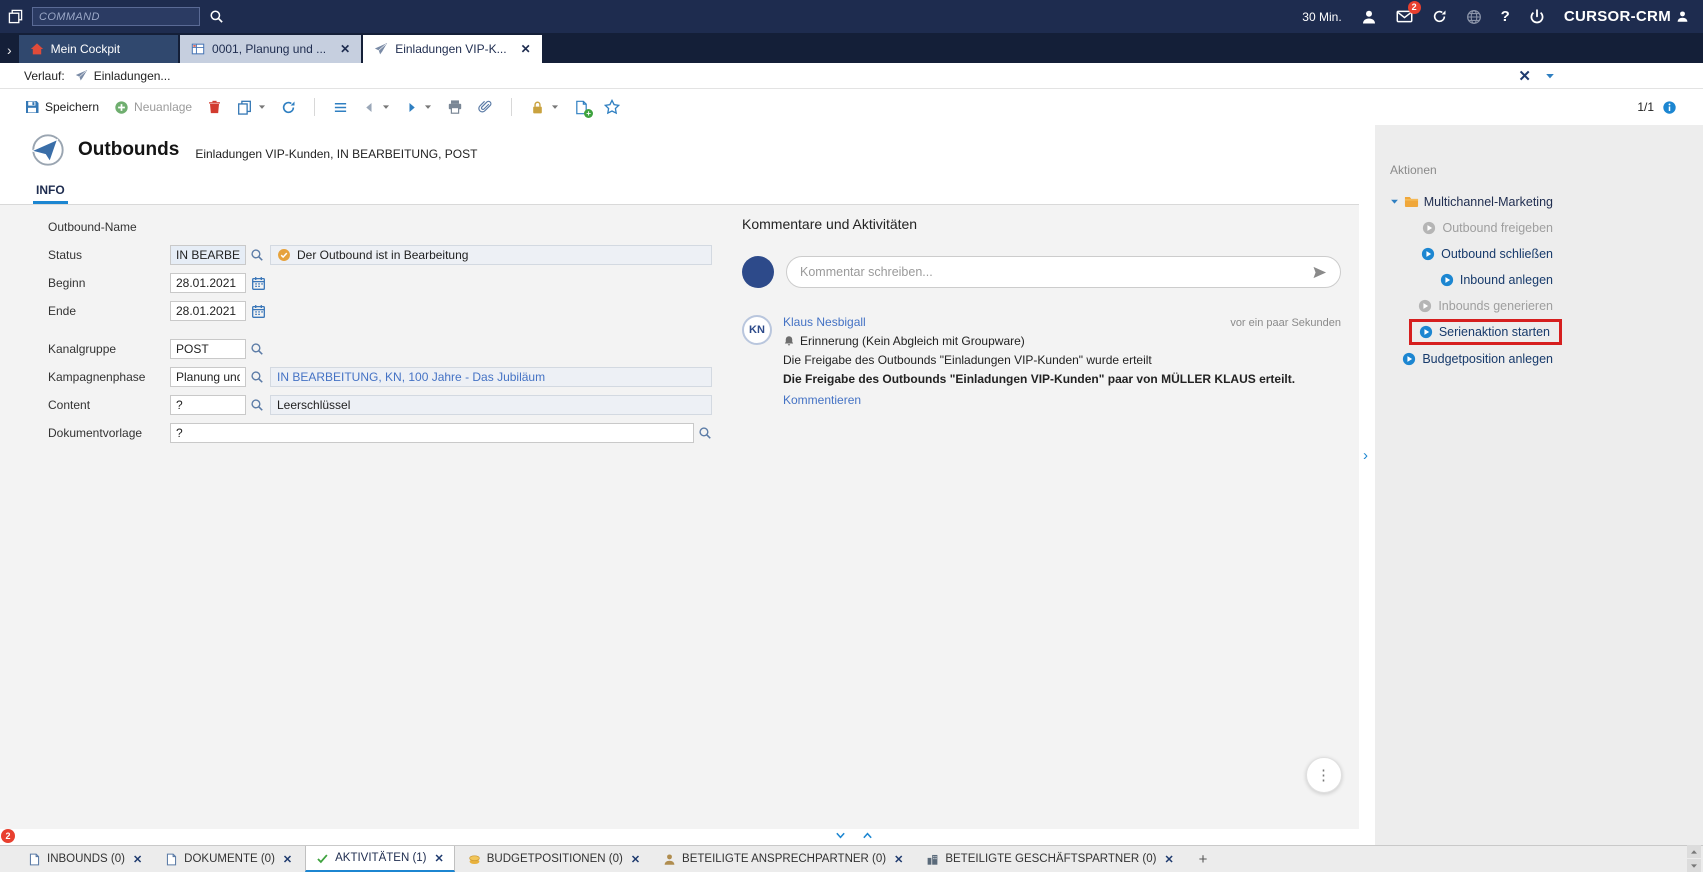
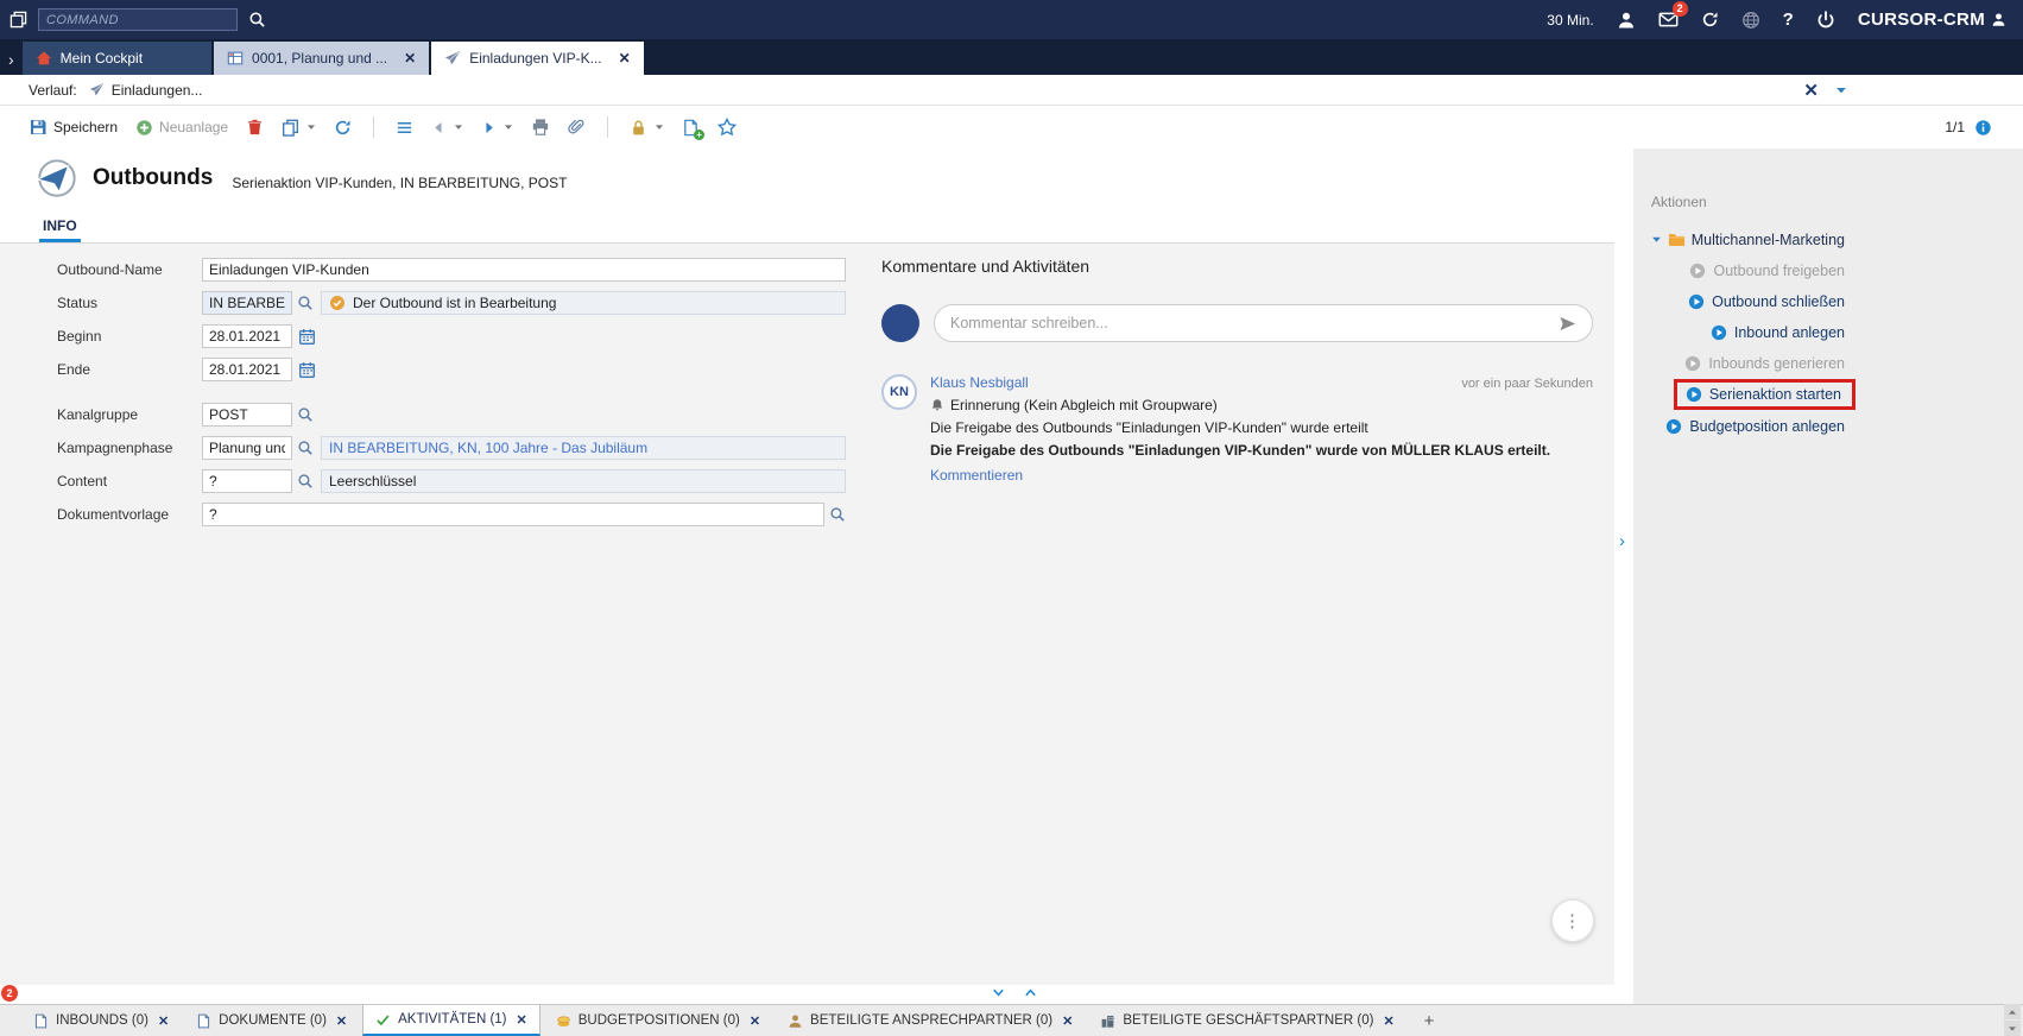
  COMMAND
  30 Min.
  2
  ?
  CURSOR-CRM
  ›
  Mein Cockpit
  0001, Planung und ...
  ✕
  Einladungen VIP-K...
  ✕
  Verlauf:
  Einladungen...
  ✕
  Speichern
  Neuanlage
  +
  1/1
  Outbounds
- Einladungen VIP-Kunden, IN BEARBEITUNG, POST
+ Serienaktion VIP-Kunden, IN BEARBEITUNG, POST
  INFO
  Outbound-Name
+ Einladungen VIP-Kunden
  Status
  IN BEARBE
  Der Outbound ist in Bearbeitung
  Beginn
  28.01.2021
  Ende
  28.01.2021
  Kanalgruppe
  POST
  Kampagnenphase
  Planung un
  IN BEARBEITUNG, KN, 100 Jahre - Das Jubiläum
  Content
  ?
  Leerschlüssel
  Dokumentvorlage
  ?
  Kommentare und Aktivitäten
  Kommentar schreiben...
  KN
  Klaus Nesbigall
  vor ein paar Sekunden
  Erinnerung (Kein Abgleich mit Groupware)
  Die Freigabe des Outbounds "Einladungen VIP-Kunden" wurde erteilt
- Die Freigabe des Outbounds "Einladungen VIP-Kunden" paar von MÜLLER KLAUS erteilt.
+ Die Freigabe des Outbounds "Einladungen VIP-Kunden" wurde von MÜLLER KLAUS erteilt.
  Kommentieren
  ⋮
  ›
  Aktionen
  Multichannel-Marketing
  Outbound freigeben
  Outbound schließen
  Inbound anlegen
  Inbounds generieren
  Serienaktion starten
  Budgetposition anlegen
  INBOUNDS (0)
  ✕
  DOKUMENTE (0)
  ✕
  AKTIVITÄTEN (1)
  ✕
  BUDGETPOSITIONEN (0)
  ✕
  BETEILIGTE ANSPRECHPARTNER (0)
  ✕
  BETEILIGTE GESCHÄFTSPARTNER (0)
  ✕
  +
  2
